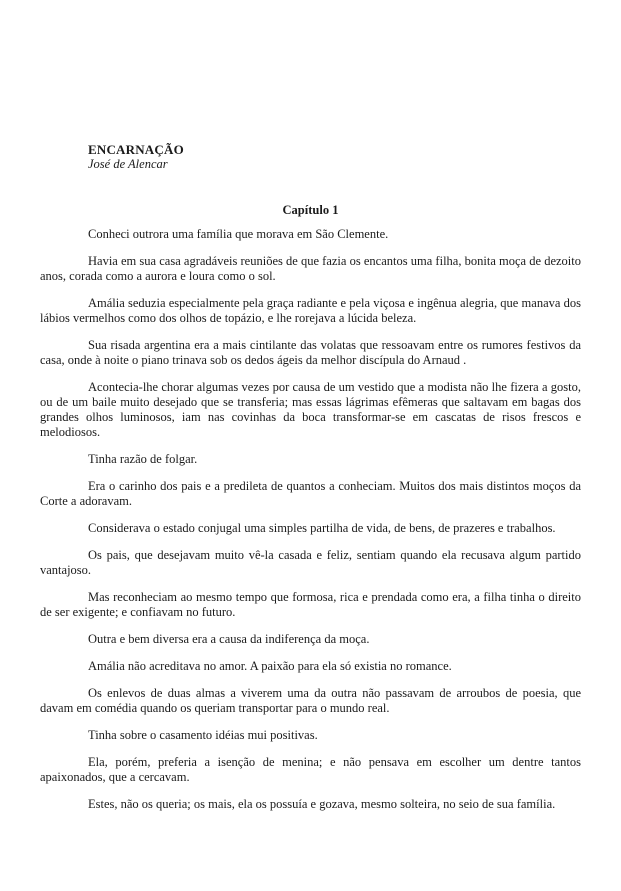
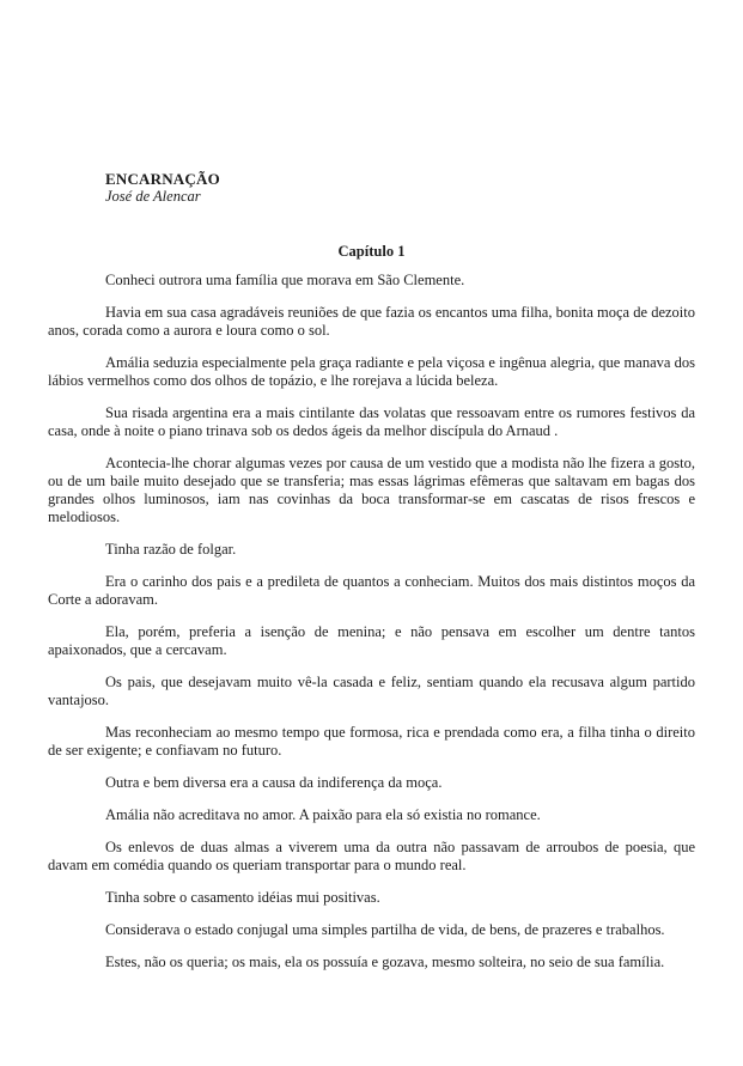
  ENCARNAÇÃO
  José de Alencar
  Capítulo 1
  Conheci outrora uma família que morava em São Clemente.
  Havia em sua casa agradáveis reuniões de que fazia os encantos uma filha, bonita moça de dezoito anos, corada como a aurora e loura como o sol.
  Amália seduzia especialmente pela graça radiante e pela viçosa e ingênua alegria, que manava dos lábios vermelhos como dos olhos de topázio, e lhe rorejava a lúcida beleza.
  Sua risada argentina era a mais cintilante das volatas que ressoavam entre os rumores festivos da casa, onde à noite o piano trinava sob os dedos ágeis da melhor discípula do Arnaud .
  Acontecia-lhe chorar algumas vezes por causa de um vestido que a modista não lhe fizera a gosto, ou de um baile muito desejado que se transferia; mas essas lágrimas efêmeras que saltavam em bagas dos grandes olhos luminosos, iam nas covinhas da boca transformar-se em cascatas de risos frescos e melodiosos.
  Tinha razão de folgar.
  Era o carinho dos pais e a predileta de quantos a conheciam. Muitos dos mais distintos moços da Corte a adoravam.
- Considerava o estado conjugal uma simples partilha de vida, de bens, de prazeres e trabalhos.
+ Ela, porém, preferia a isenção de menina; e não pensava em escolher um dentre tantos apaixonados, que a cercavam.
  Os pais, que desejavam muito vê-la casada e feliz, sentiam quando ela recusava algum partido vantajoso.
  Mas reconheciam ao mesmo tempo que formosa, rica e prendada como era, a filha tinha o direito de ser exigente; e confiavam no futuro.
  Outra e bem diversa era a causa da indiferença da moça.
  Amália não acreditava no amor. A paixão para ela só existia no romance.
  Os enlevos de duas almas a viverem uma da outra não passavam de arroubos de poesia, que davam em comédia quando os queriam transportar para o mundo real.
  Tinha sobre o casamento idéias mui positivas.
- Ela, porém, preferia a isenção de menina; e não pensava em escolher um dentre tantos apaixonados, que a cercavam.
+ Considerava o estado conjugal uma simples partilha de vida, de bens, de prazeres e trabalhos.
  Estes, não os queria; os mais, ela os possuía e gozava, mesmo solteira, no seio de sua família.
